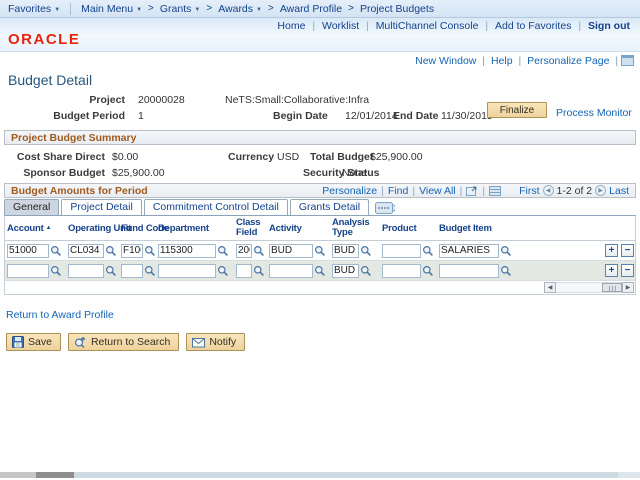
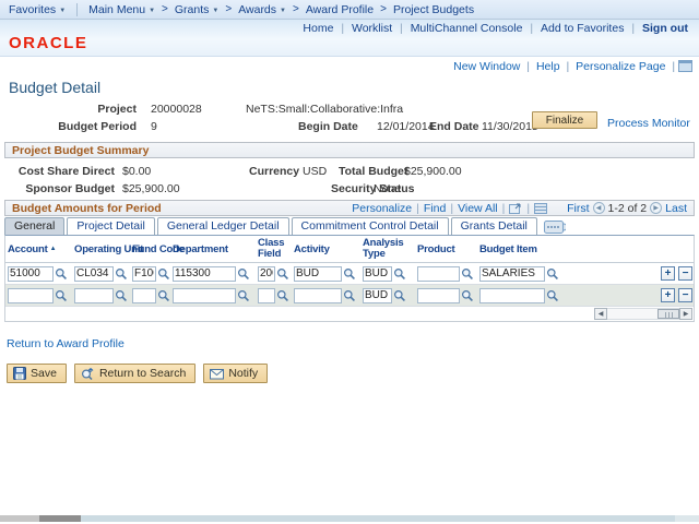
  Favorites
  Main Menu
  >
  Grants
  >
  Awards
  >
  Award Profile
  >
  Project Budgets
  Home | Worklist | MultiChannel Console | Add to Favorites | Sign out
  ORACLE
  New Window | Help | Personalize Page |
  Budget Detail
  Project
  20000028
  NeTS:Small:Collaborative:Infra
  Budget Period
- 1
+ 9
  Begin Date
  12/01/2014
  End Date
  11/30/201
  Finalize
  Process Monitor
  Project Budget Summary
  Cost Share Direct
  $0.00
  Currency
  USD
  Total Budget
  $25,900.00
  Sponsor Budget
  $25,900.00
  Security Status
  None
  Budget Amounts for Period
  Personalize
  |
  Find
  |
  View All
  | |
  First
  1-2 of 2
  Last
  General
  Project Detail
+ General Ledger Detail
  Commitment Control Detail
  Grants Detail
  Account
  Operating Unit
  Fund Code
  Department
  Class Field
  Activity
  Analysis Type
  Product
  Budget Item
  51000
  CL034
  115300
  BUD
  BUD
  SALARIES
  +
  −
  BUD
  +
  −
  Return to Award Profile
  Save
  Return to Search
  Notify
